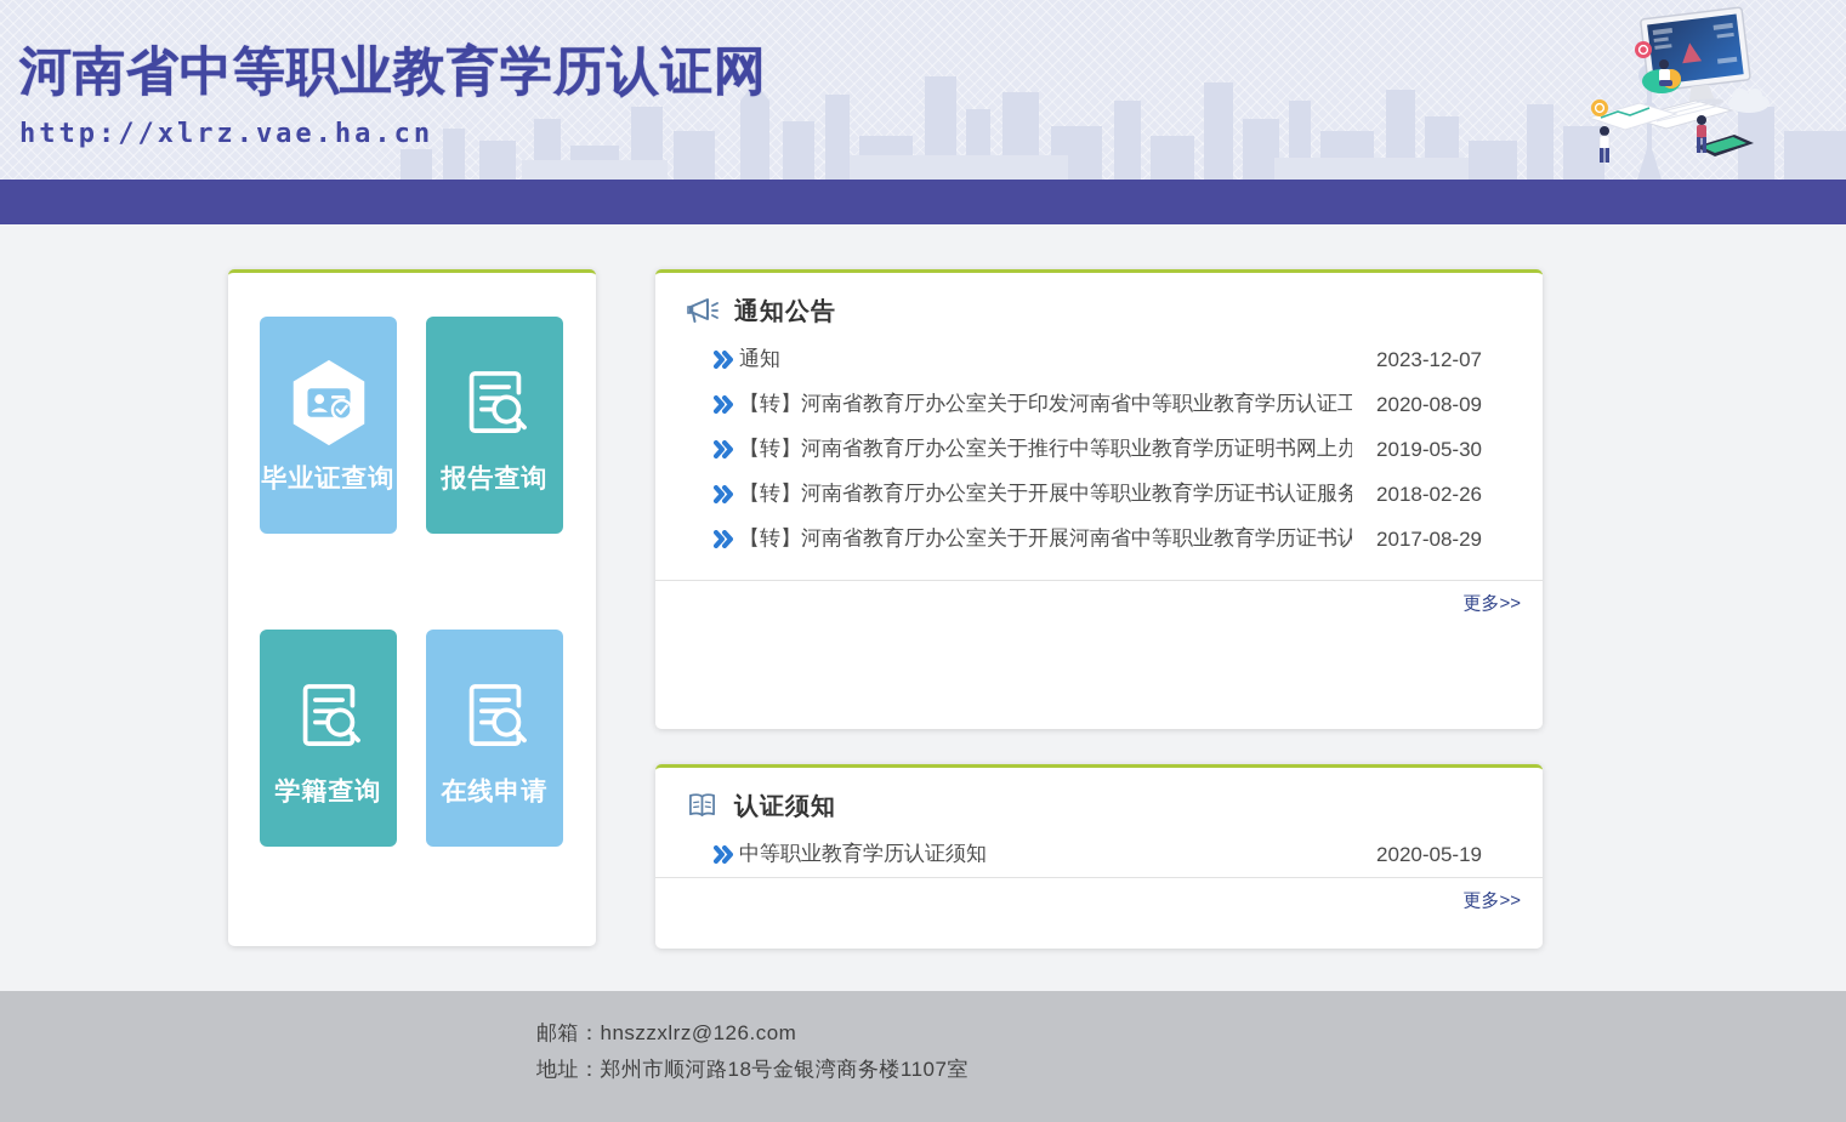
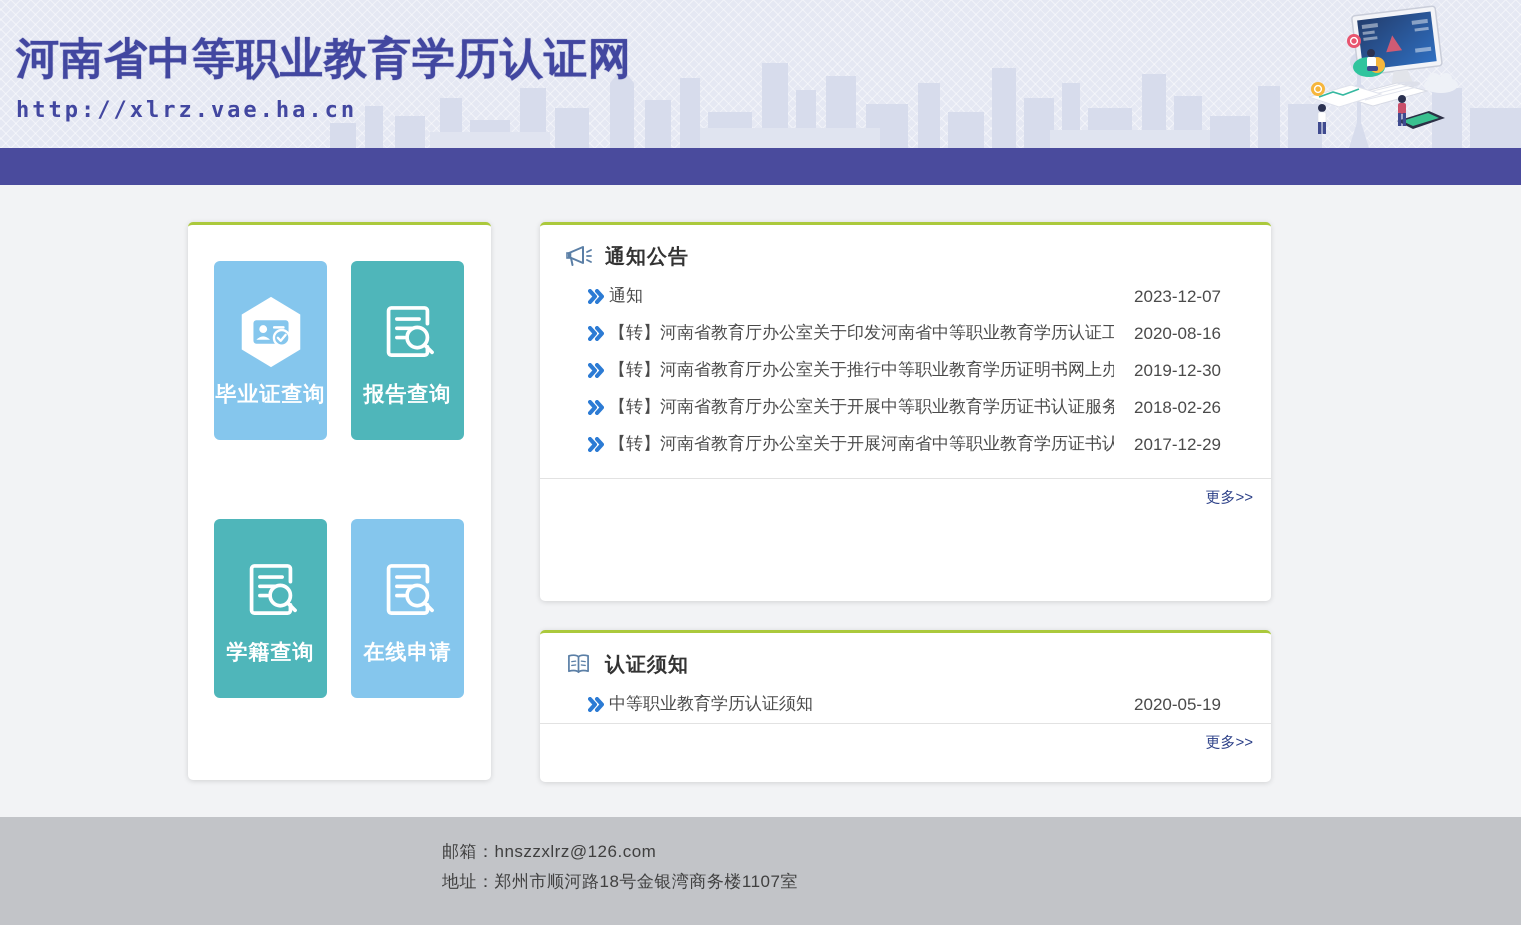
  河南省中等职业教育学历认证网
  http://xlrz.vae.ha.cn
  毕业证查询
  报告查询
  学籍查询
  在线申请
  通知公告
  通知
  2023-12-07
  【转】河南省教育厅办公室关于印发河南省中等职业教育学历认证工
- 2020-08-09
+ 2020-08-16
  【转】河南省教育厅办公室关于推行中等职业教育学历证明书网上办
- 2019-05-30
+ 2019-12-30
  【转】河南省教育厅办公室关于开展中等职业教育学历证书认证服务
  2018-02-26
  【转】河南省教育厅办公室关于开展河南省中等职业教育学历证书认
- 2017-08-29
+ 2017-12-29
  更多>>
  认证须知
  中等职业教育学历认证须知
  2020-05-19
  更多>>
  邮箱：hnszzxlrz@126.com
  地址：郑州市顺河路18号金银湾商务楼1107室
